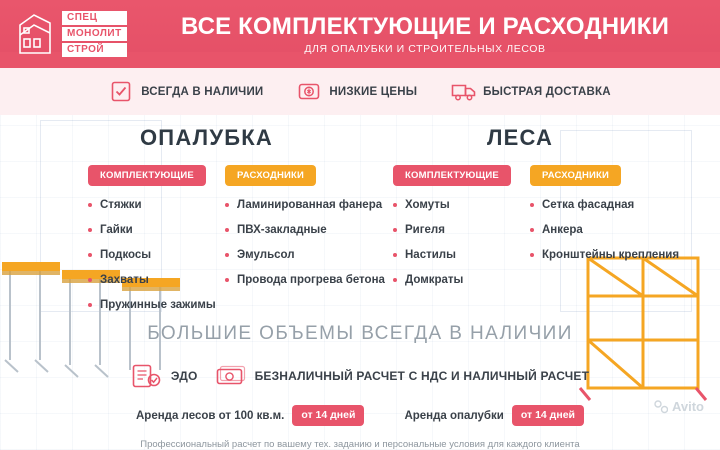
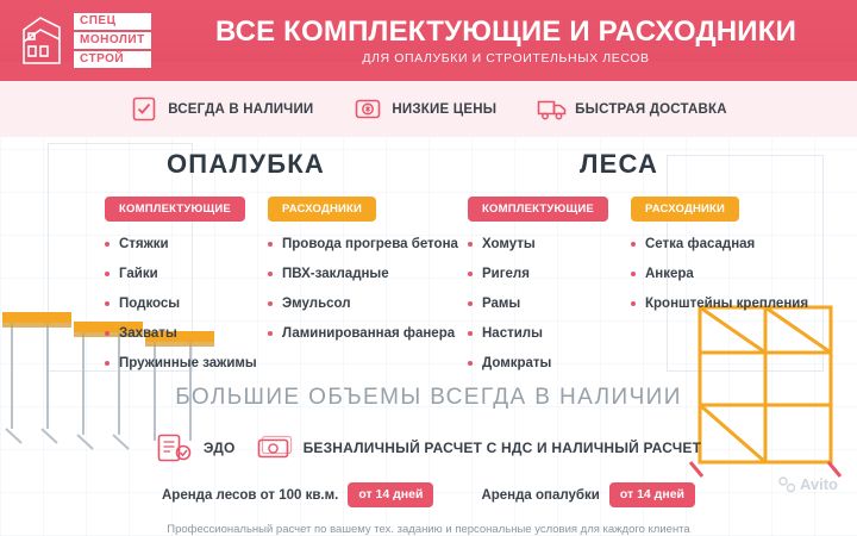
  СПЕЦ
  МОНОЛИТ
  СТРОЙ
  ВСЕ КОМПЛЕКТУЮЩИЕ И РАСХОДНИКИ
  ДЛЯ ОПАЛУБКИ И СТРОИТЕЛЬНЫХ ЛЕСОВ
  ВСЕГДА В НАЛИЧИИ
  НИЗКИЕ ЦЕНЫ
  БЫСТРАЯ ДОСТАВКА
  ОПАЛУБКА
  ЛЕСА
  КОМПЛЕКТУЮЩИЕ
  Стяжки
  Гайки
  Подкосы
  Захваты
  Пружинные зажимы
  РАСХОДНИКИ
- Ламинированная фанера
+ Провода прогрева бетона
  ПВХ-закладные
  Эмульсол
- Провода прогрева бетона
+ Ламинированная фанера
  КОМПЛЕКТУЮЩИЕ
  Хомуты
  Ригеля
+ Рамы
  Настилы
  Домкраты
  РАСХОДНИКИ
  Сетка фасадная
  Анкера
  Кронштейны крепления
  БОЛЬШИЕ ОБЪЕМЫ ВСЕГДА В НАЛИЧИИ
  ЭДО
  БЕЗНАЛИЧНЫЙ РАСЧЕТ С НДС И НАЛИЧНЫЙ РАСЧЕТ
  Аренда лесов от 100 кв.м.
  от 14 дней
  Аренда опалубки
  от 14 дней
  Профессиональный расчет по вашему тех. заданию и персональные условия для каждого клиента
  Avito
